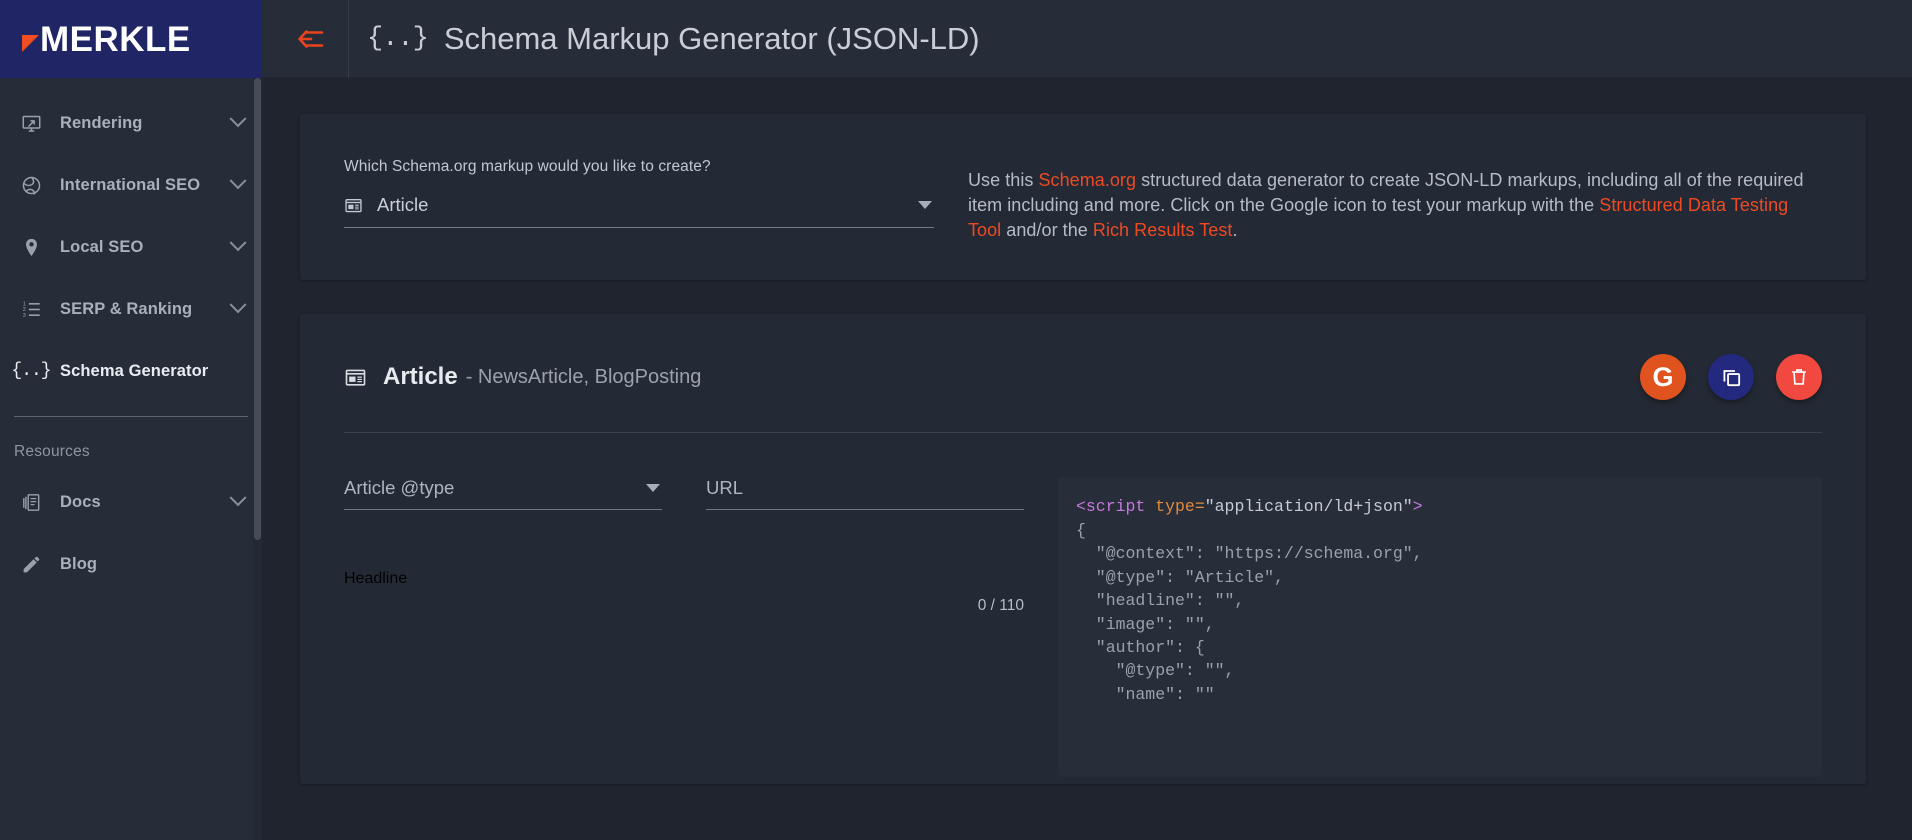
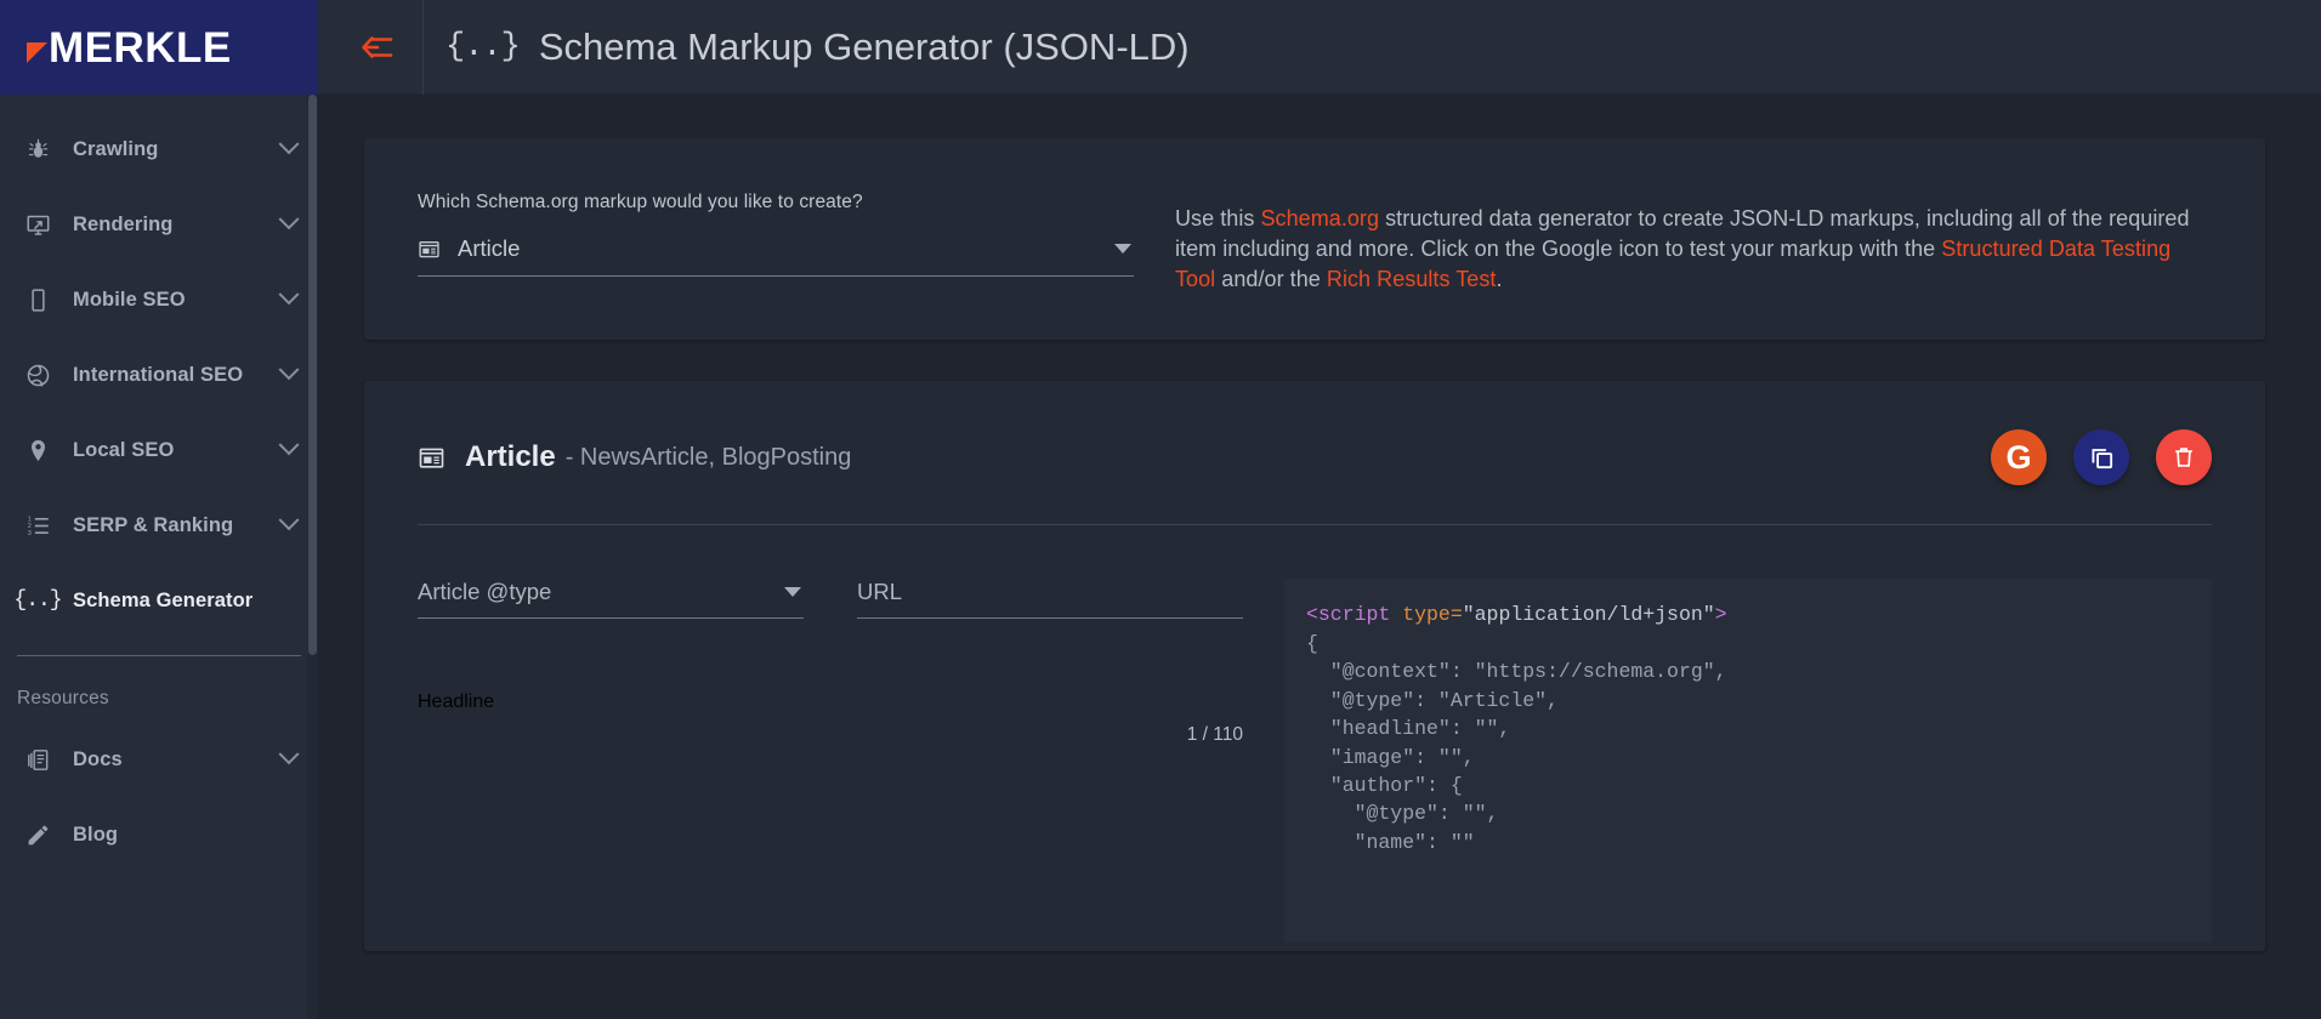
  MERKLE
+ Crawling
  Rendering
+ Mobile SEO
  International SEO
  Local SEO
  SERP & Ranking
  {..}
  Schema Generator
  Resources
  Docs
  Blog
  {..}
  Schema Markup Generator (JSON-LD)
  Which Schema.org markup would you like to create?
  Article
  Use this Schema.org structured data generator to create JSON-LD markups, including all of the required item including and more. Click on the Google icon to test your markup with the Structured Data Testing Tool and/or the Rich Results Test.
  Article
  - NewsArticle, BlogPosting
  G
  Article @type
  URL
  Headline
- 0 / 110
+ 1 / 110
  <script type="application/ld+json"> {
  "@context": "https://schema.org",
  "@type": "Article",
  "headline": "",
  "image": "",
  "author": {
  "@type": "",
  "name": ""
